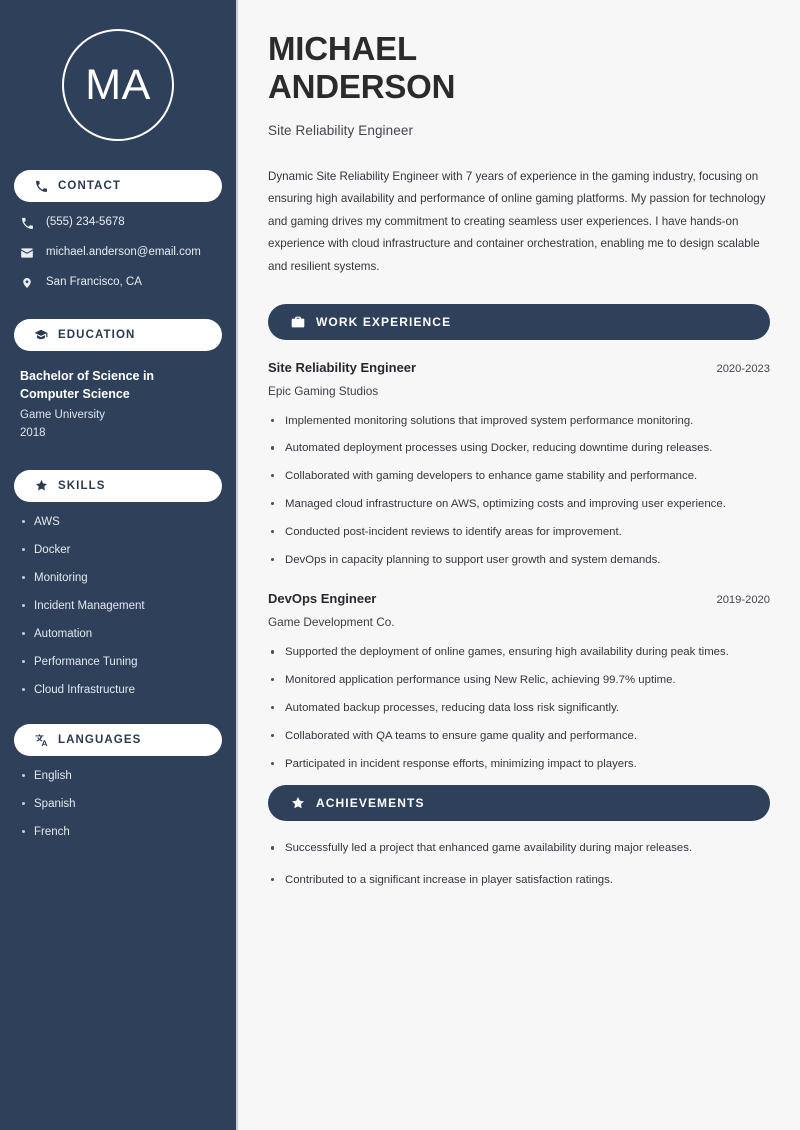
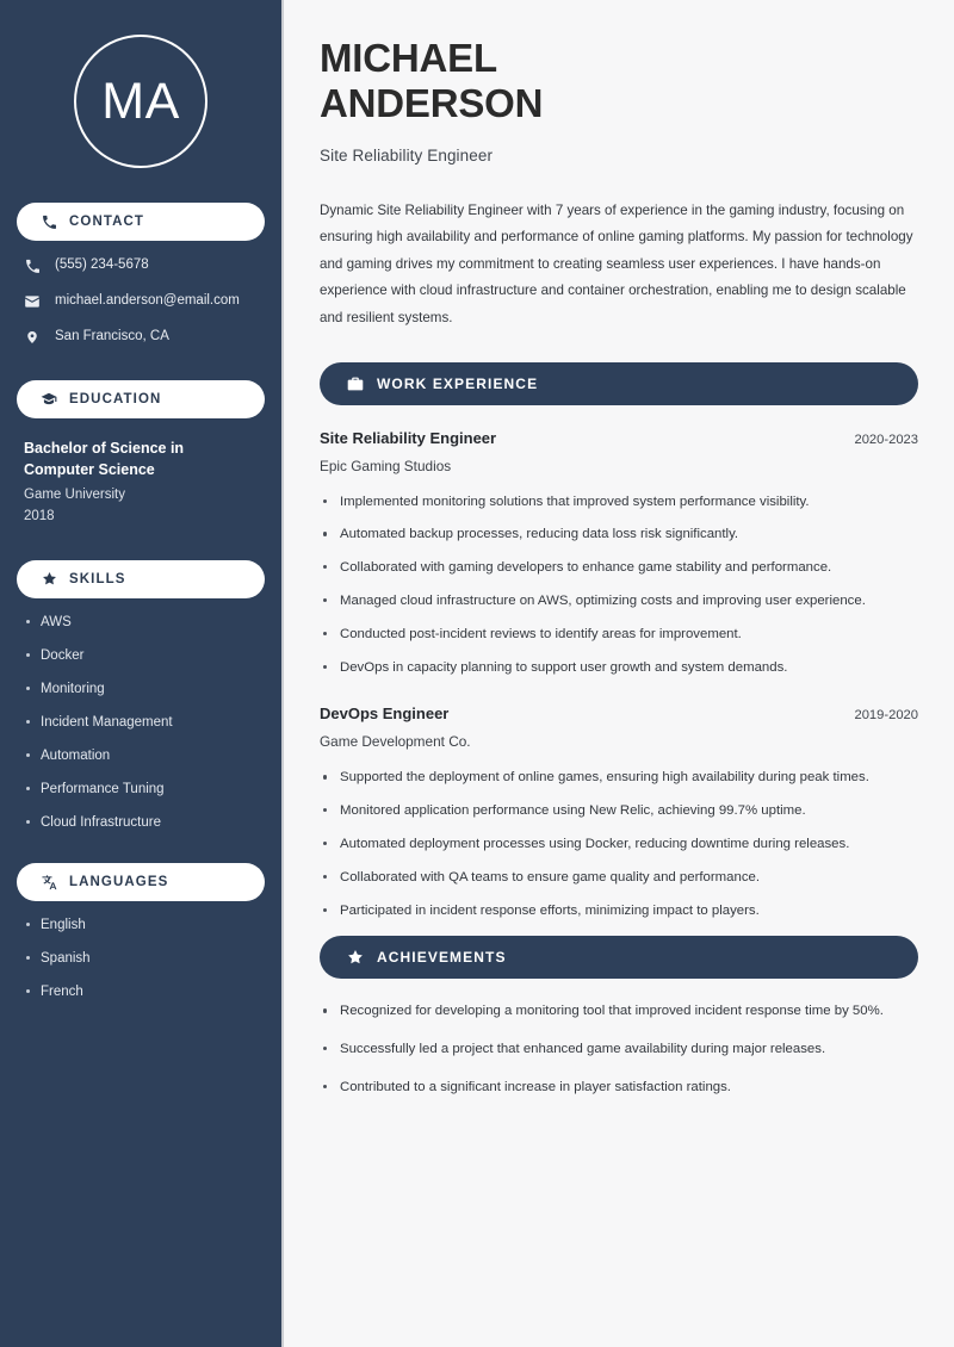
  MA
  CONTACT
  (555) 234-5678
  michael.anderson@email.com
  San Francisco, CA
  EDUCATION
  Bachelor of Science in Computer Science
  Game University
  2018
  SKILLS
  AWS
  Docker
  Monitoring
  Incident Management
  Automation
  Performance Tuning
  Cloud Infrastructure
  LANGUAGES
  English
  Spanish
  French
  MICHAEL
  ANDERSON
  Site Reliability Engineer
  Dynamic Site Reliability Engineer with 7 years of experience in the gaming industry, focusing on ensuring high availability and performance of online gaming platforms. My passion for technology and gaming drives my commitment to creating seamless user experiences. I have hands-on experience with cloud infrastructure and container orchestration, enabling me to design scalable and resilient systems.
  WORK EXPERIENCE
  Site Reliability Engineer
  2020-2023
  Epic Gaming Studios
- Implemented monitoring solutions that improved system performance monitoring.
+ Implemented monitoring solutions that improved system performance visibility.
- Automated deployment processes using Docker, reducing downtime during releases.
+ Automated backup processes, reducing data loss risk significantly.
  Collaborated with gaming developers to enhance game stability and performance.
  Managed cloud infrastructure on AWS, optimizing costs and improving user experience.
  Conducted post-incident reviews to identify areas for improvement.
  DevOps in capacity planning to support user growth and system demands.
  DevOps Engineer
  2019-2020
  Game Development Co.
  Supported the deployment of online games, ensuring high availability during peak times.
  Monitored application performance using New Relic, achieving 99.7% uptime.
- Automated backup processes, reducing data loss risk significantly.
+ Automated deployment processes using Docker, reducing downtime during releases.
  Collaborated with QA teams to ensure game quality and performance.
  Participated in incident response efforts, minimizing impact to players.
  ACHIEVEMENTS
+ Recognized for developing a monitoring tool that improved incident response time by 50%.
  Successfully led a project that enhanced game availability during major releases.
  Contributed to a significant increase in player satisfaction ratings.
